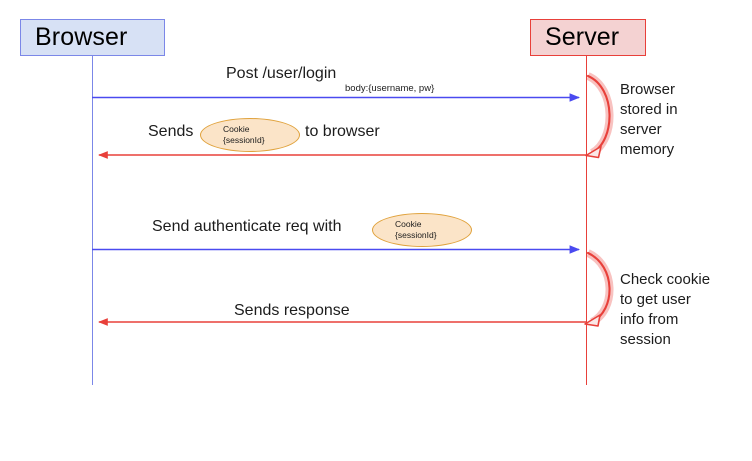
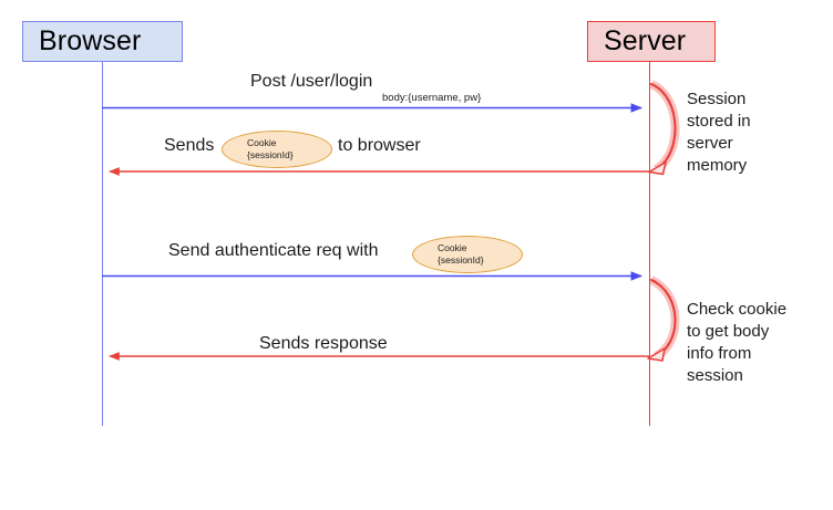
  Browser
  Server
  Post /user/login
  body:{username, pw}
  Sends
  to browser
  Send authenticate req with
  Sends response
  Cookie
  {sessionId}
  Cookie
  {sessionId}
- Browser stored in server memory
+ Session stored in server memory
- Check cookie to get user info from session
+ Check cookie to get body info from session
